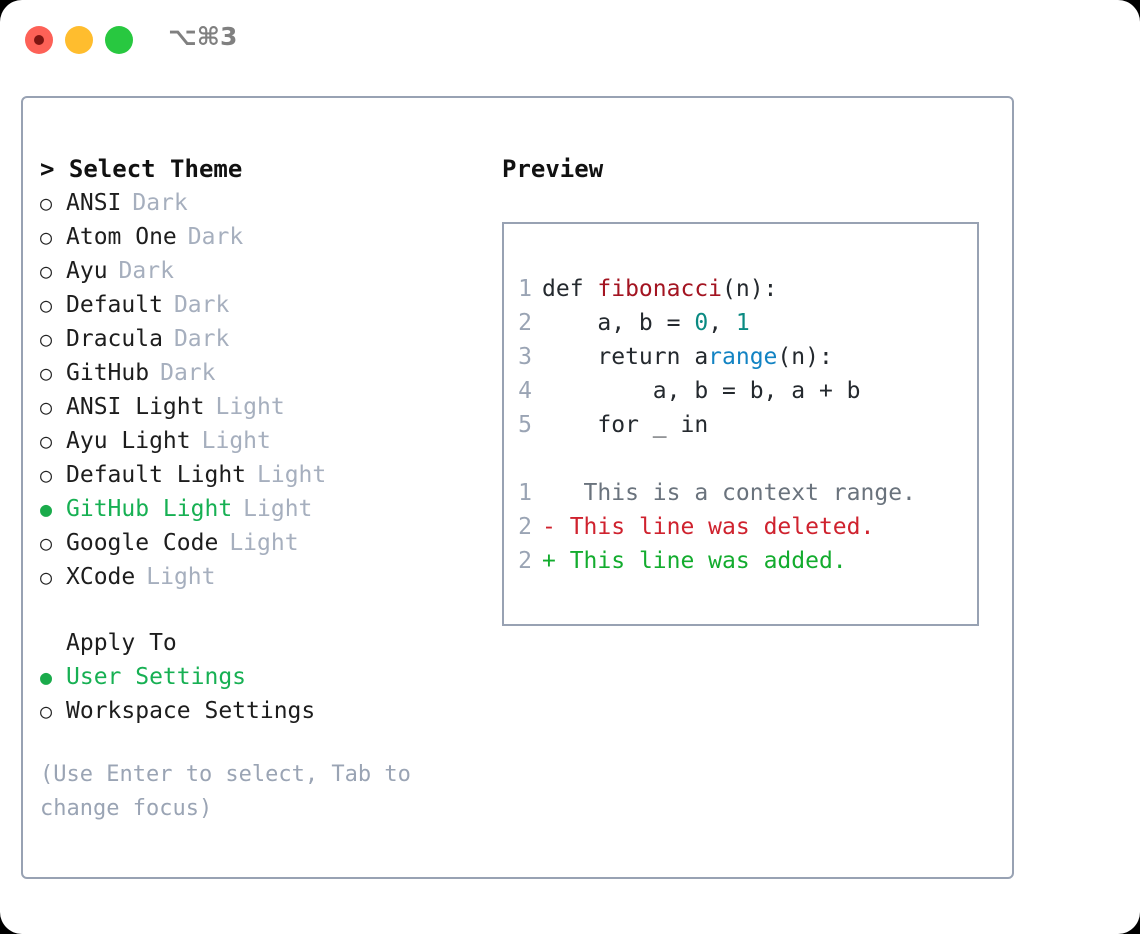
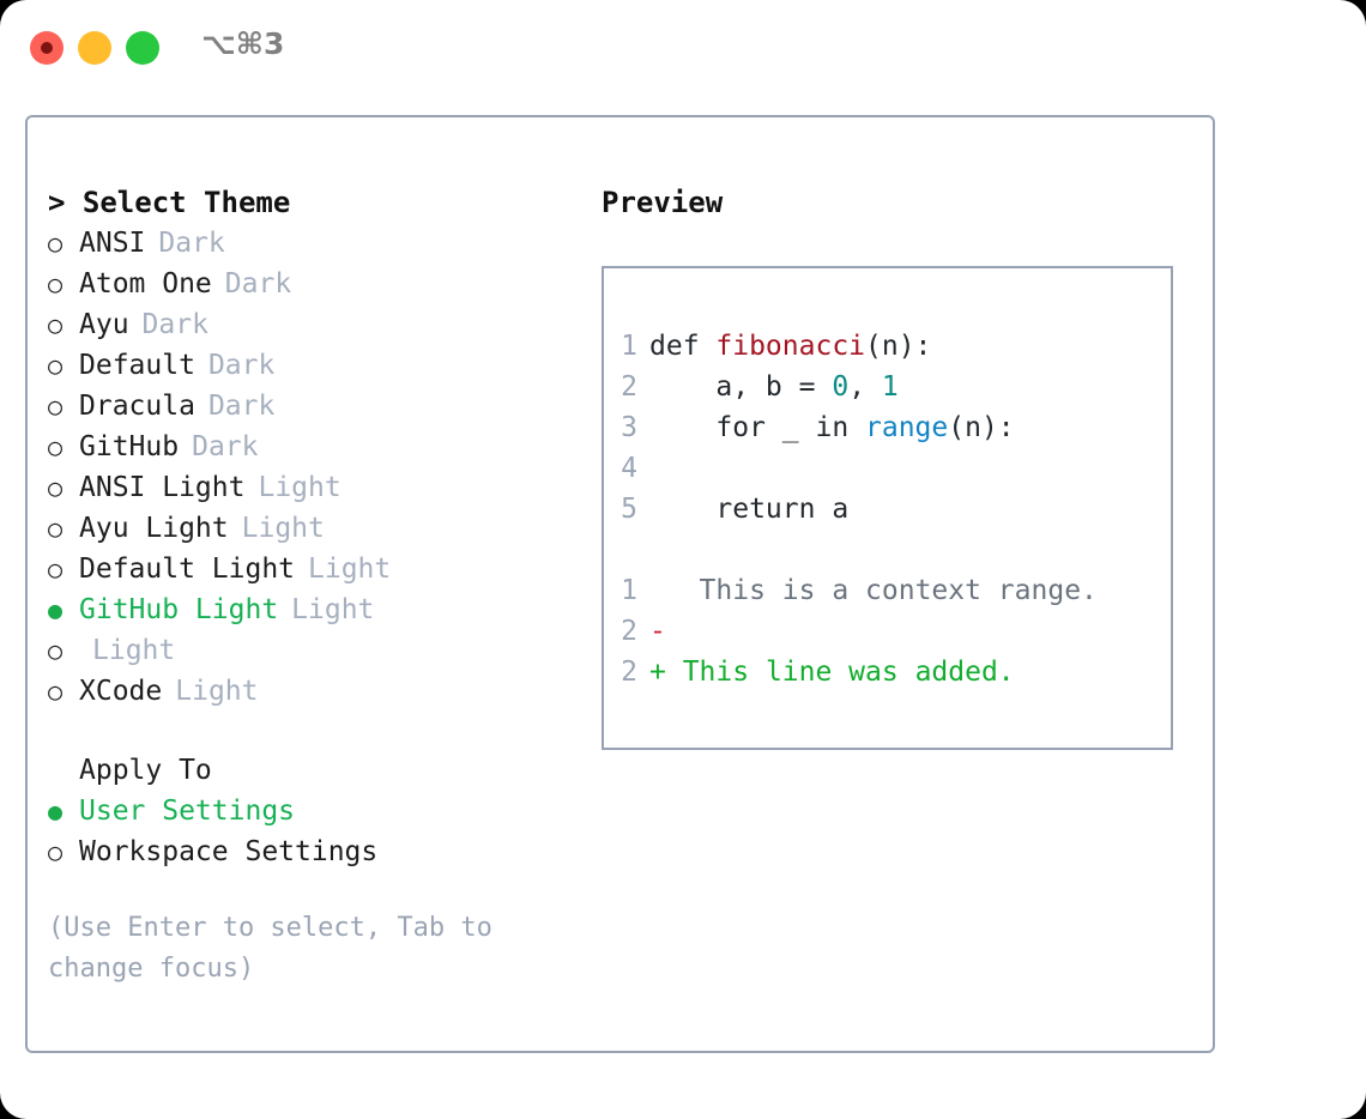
  ⌥⌘3
  > Select Theme
  ○
  ANSI
  Dark
  ○
  Atom One
  Dark
  ○
  Ayu
  Dark
  ○
  Default
  Dark
  ○
  Dracula
  Dark
  ○
  GitHub
  Dark
  ○
  ANSI Light
  Light
  ○
  Ayu Light
  Light
  ○
  Default Light
  Light
  ●
  GitHub Light
  Light
  ○
- Google Code
  Light
  ○
  XCode
  Light
  Apply To
  ●
  User Settings
  ○
  Workspace Settings
  (Use Enter to select, Tab to change focus)
  Preview
  1
  def fibonacci(n):
  2
  a, b = 0, 1
  3
- return arange(n):
+ for _ in range(n):
  4
- a, b = b, a + b
  5
- for _ in
+ return a
  1
  This is a context range.
  2
  -
- This line was deleted.
  2
  +
  This line was added.
